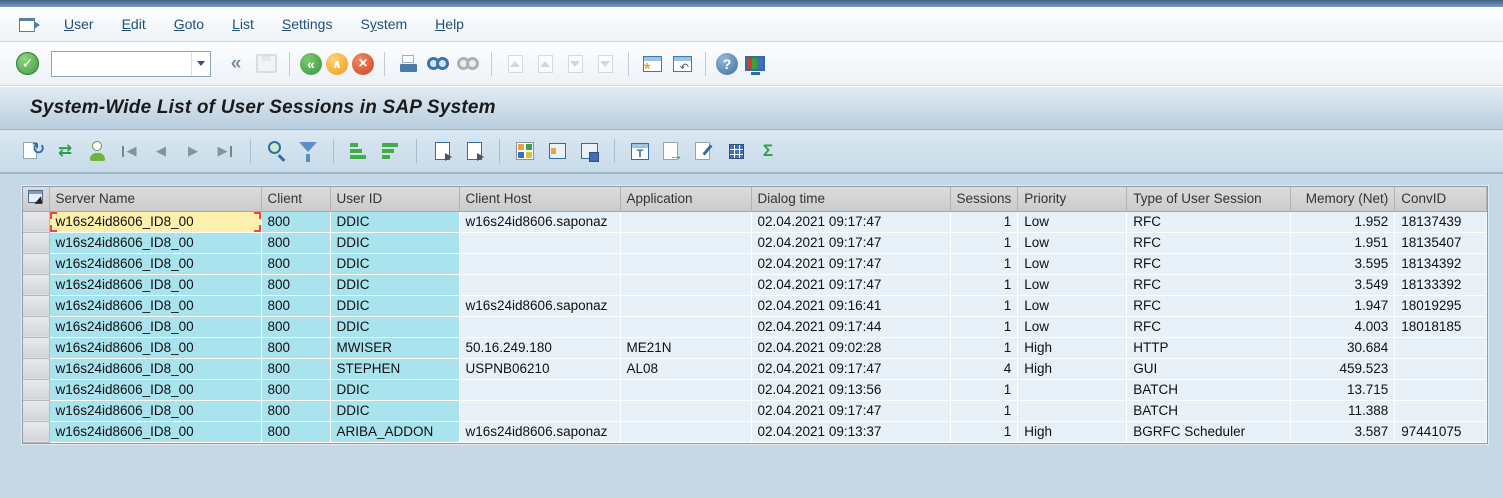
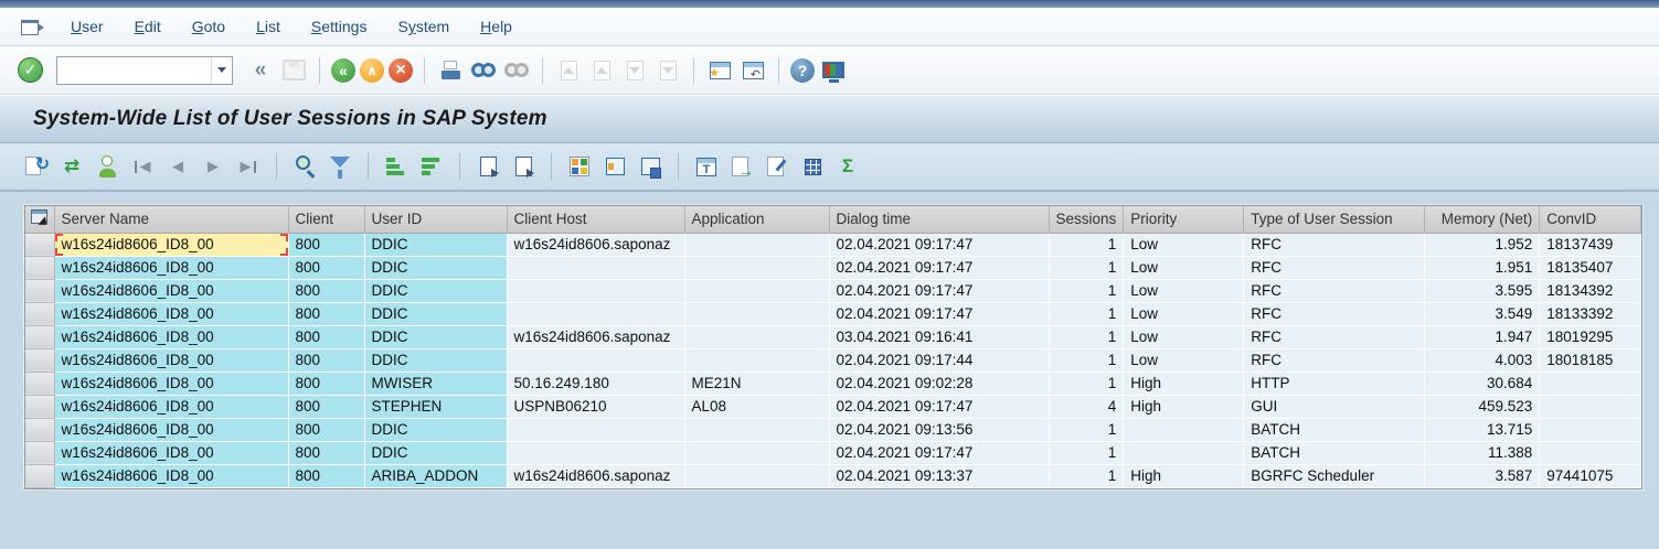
  U
  ser
  E
  dit
  G
  oto
  L
  ist
  S
  ettings
  S
  y
  stem
  H
  elp
  System-Wide List of User Sessions in SAP System
  	Server Name	Client	User ID	Client Host	Application	Dialog time	Sessions	Priority	Type of User Session	Memory (Net)	ConvID
  	w16s24id8606_ID8_00	800	DDIC	w16s24id8606.saponaz		02.04.2021 09:17:47	1	Low	RFC	1.952	18137439
  	w16s24id8606_ID8_00	800	DDIC			02.04.2021 09:17:47	1	Low	RFC	1.951	18135407
  	w16s24id8606_ID8_00	800	DDIC			02.04.2021 09:17:47	1	Low	RFC	3.595	18134392
  	w16s24id8606_ID8_00	800	DDIC			02.04.2021 09:17:47	1	Low	RFC	3.549	18133392
- 	w16s24id8606_ID8_00	800	DDIC	w16s24id8606.saponaz		02.04.2021 09:16:41	1	Low	RFC	1.947	18019295
+ 	w16s24id8606_ID8_00	800	DDIC	w16s24id8606.saponaz		03.04.2021 09:16:41	1	Low	RFC	1.947	18019295
  	w16s24id8606_ID8_00	800	DDIC			02.04.2021 09:17:44	1	Low	RFC	4.003	18018185
  	w16s24id8606_ID8_00	800	MWISER	50.16.249.180	ME21N	02.04.2021 09:02:28	1	High	HTTP	30.684
  	w16s24id8606_ID8_00	800	STEPHEN	USPNB06210	AL08	02.04.2021 09:17:47	4	High	GUI	459.523
  	w16s24id8606_ID8_00	800	DDIC			02.04.2021 09:13:56	1		BATCH	13.715
  	w16s24id8606_ID8_00	800	DDIC			02.04.2021 09:17:47	1		BATCH	11.388
  	w16s24id8606_ID8_00	800	ARIBA_ADDON	w16s24id8606.saponaz		02.04.2021 09:13:37	1	High	BGRFC Scheduler	3.587	97441075
